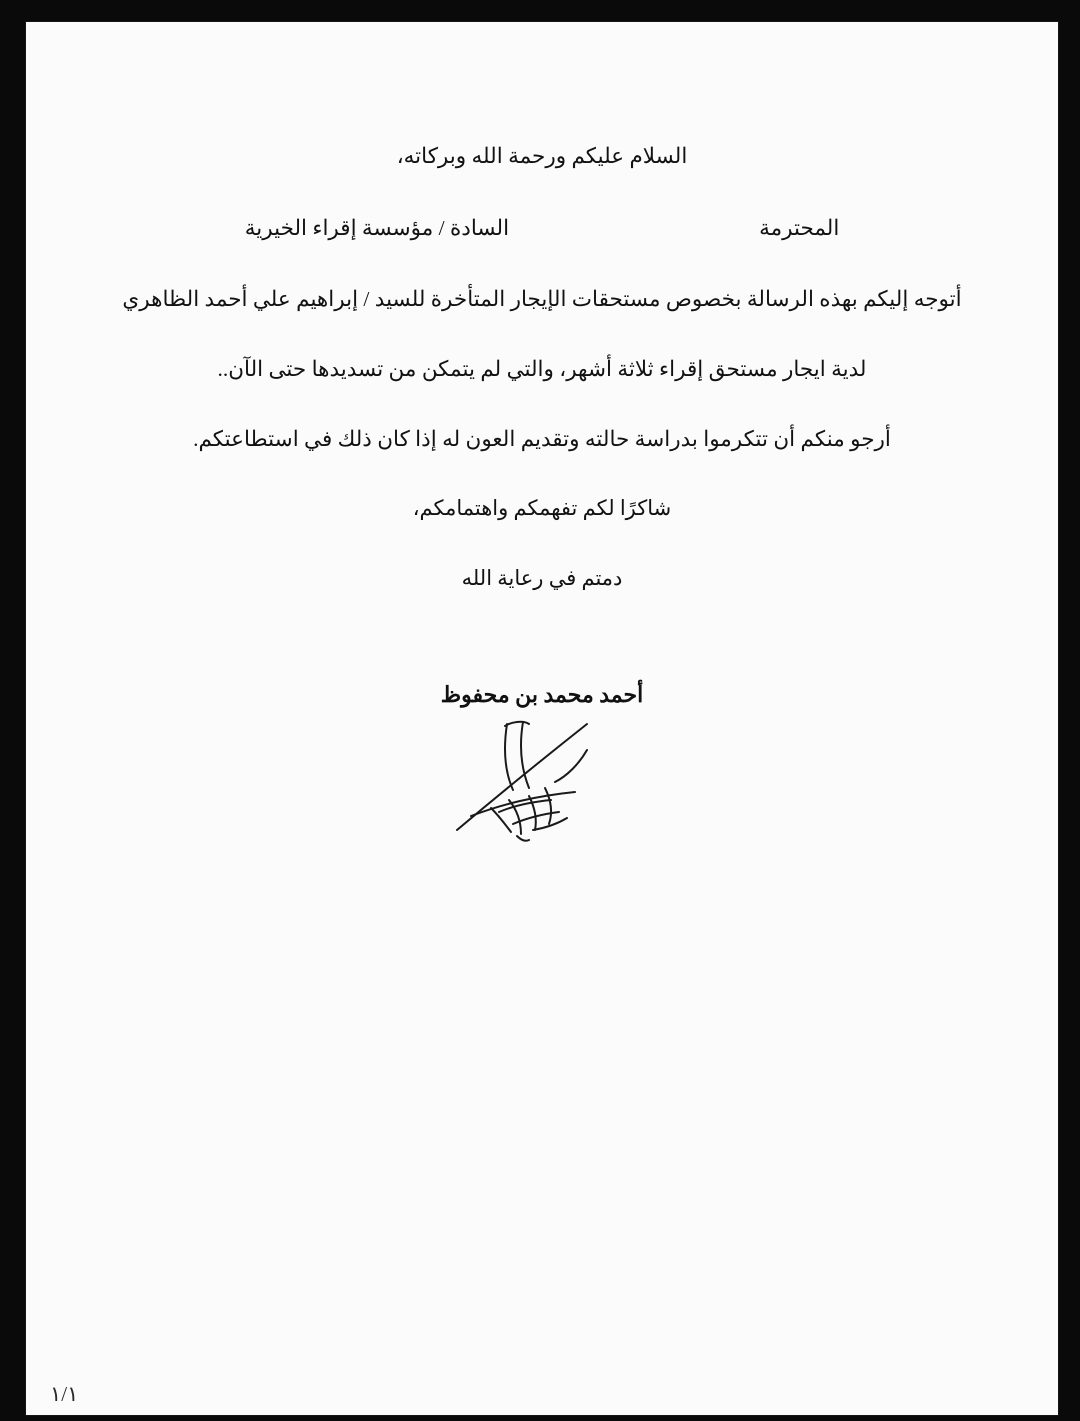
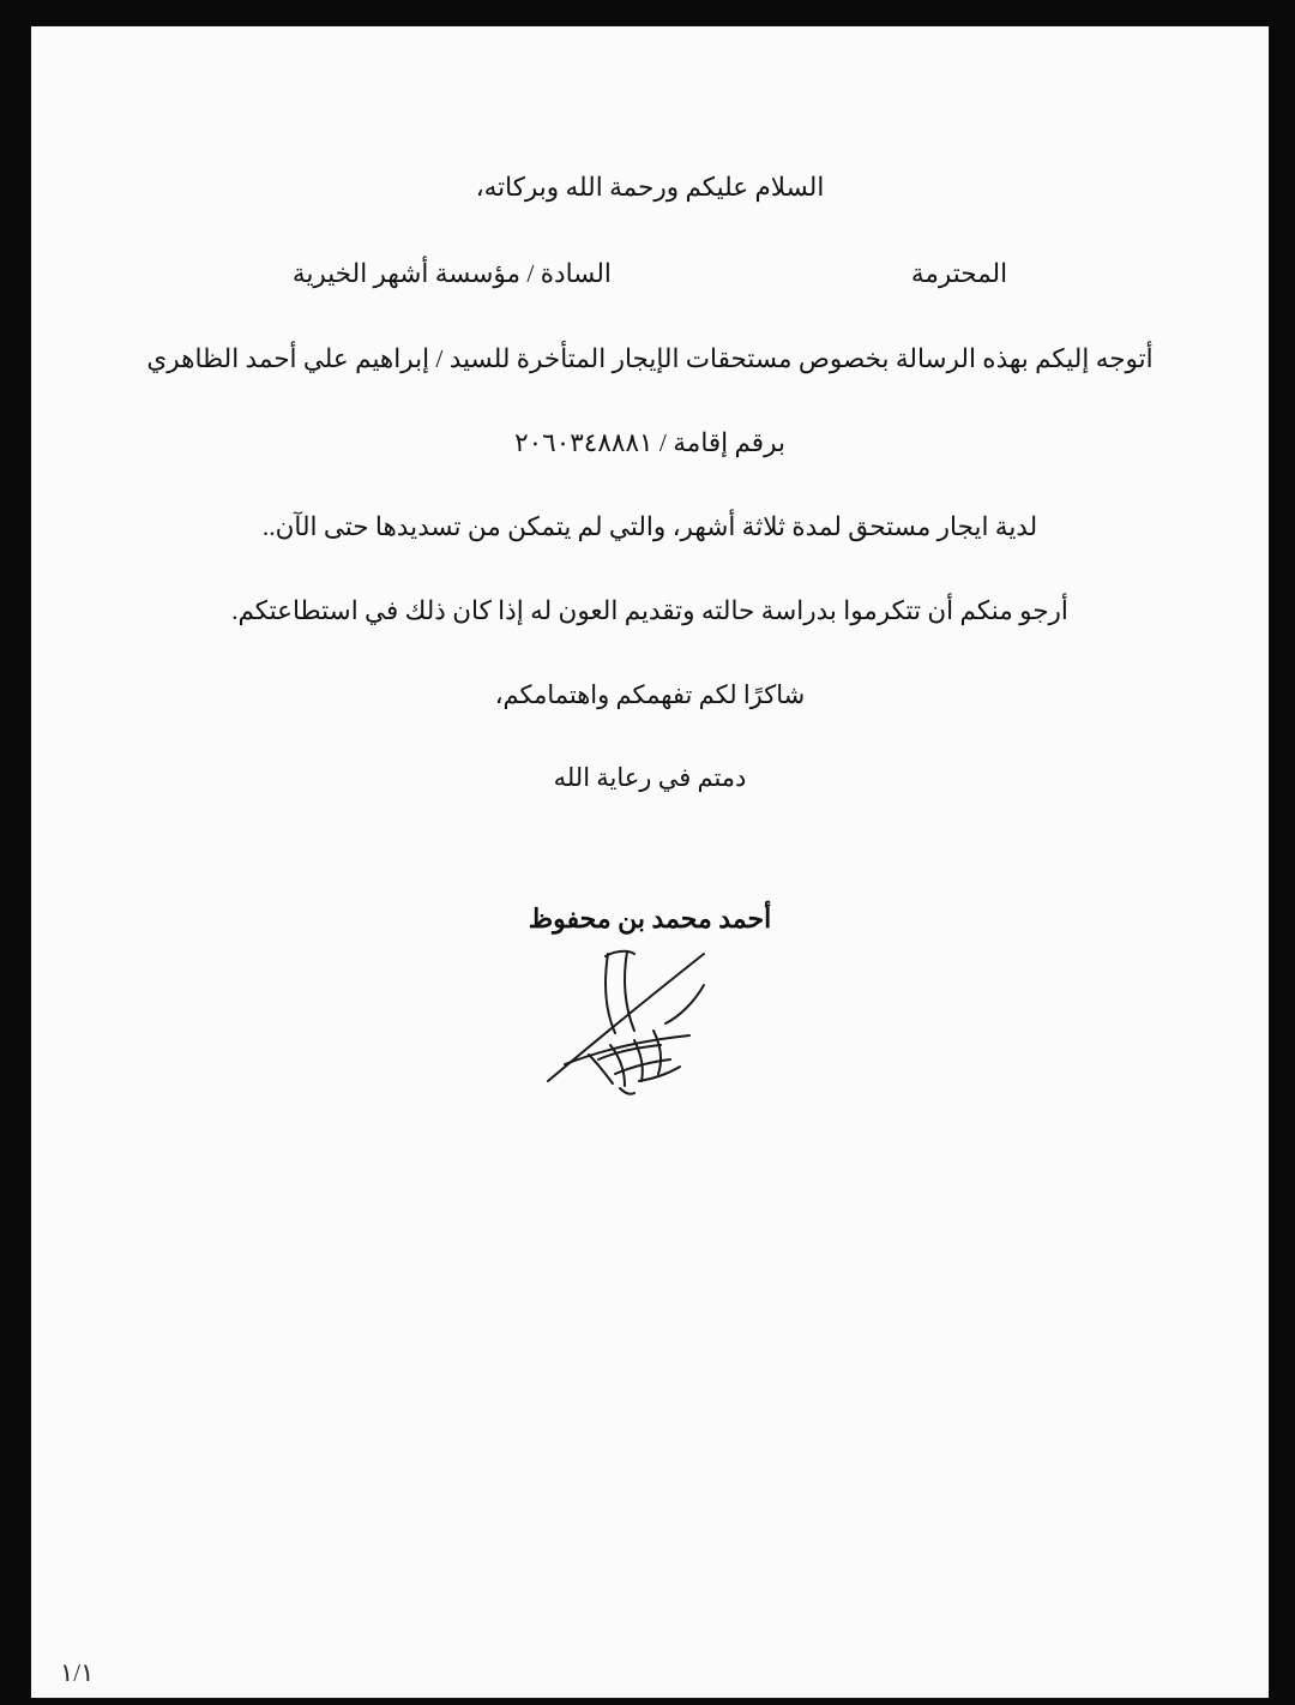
  السلام عليكم ورحمة الله وبركاته،
- السادة / مؤسسة إقراء الخيرية
+ السادة / مؤسسة أشهر الخيرية
  المحترمة
  أتوجه إليكم بهذه الرسالة بخصوص مستحقات الإيجار المتأخرة للسيد / إبراهيم علي أحمد الظاهري
+ برقم إقامة / ٢٠٦٠٣٤٨٨٨١
- لدية ايجار مستحق إقراء ثلاثة أشهر، والتي لم يتمكن من تسديدها حتى الآن..
+ لدية ايجار مستحق لمدة ثلاثة أشهر، والتي لم يتمكن من تسديدها حتى الآن..
  أرجو منكم أن تتكرموا بدراسة حالته وتقديم العون له إذا كان ذلك في استطاعتكم.
  شاكرًا لكم تفهمكم واهتمامكم،
  دمتم في رعاية الله
  أحمد محمد بن محفوظ
  ١/١
